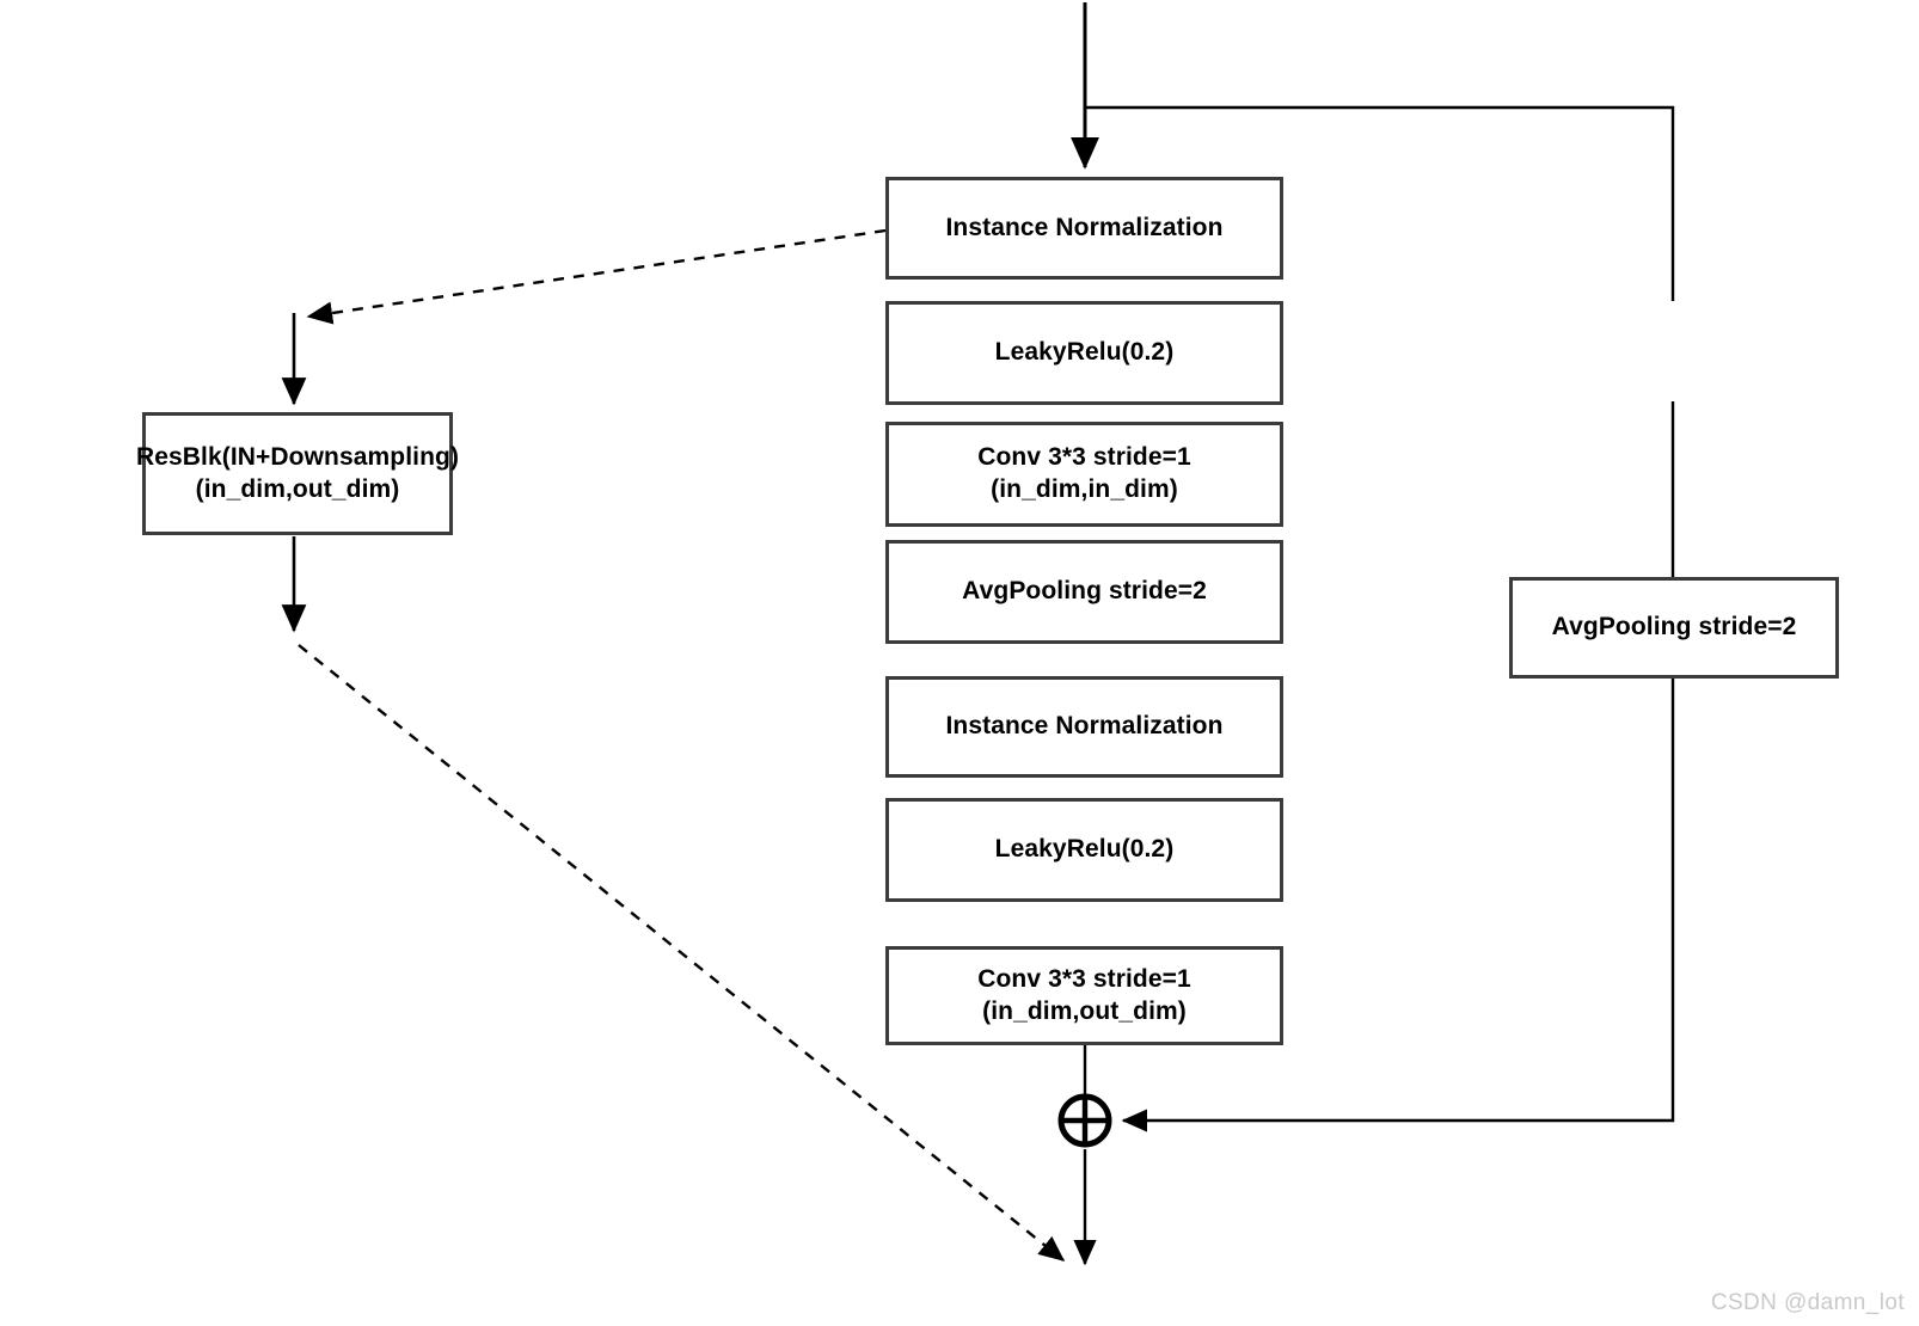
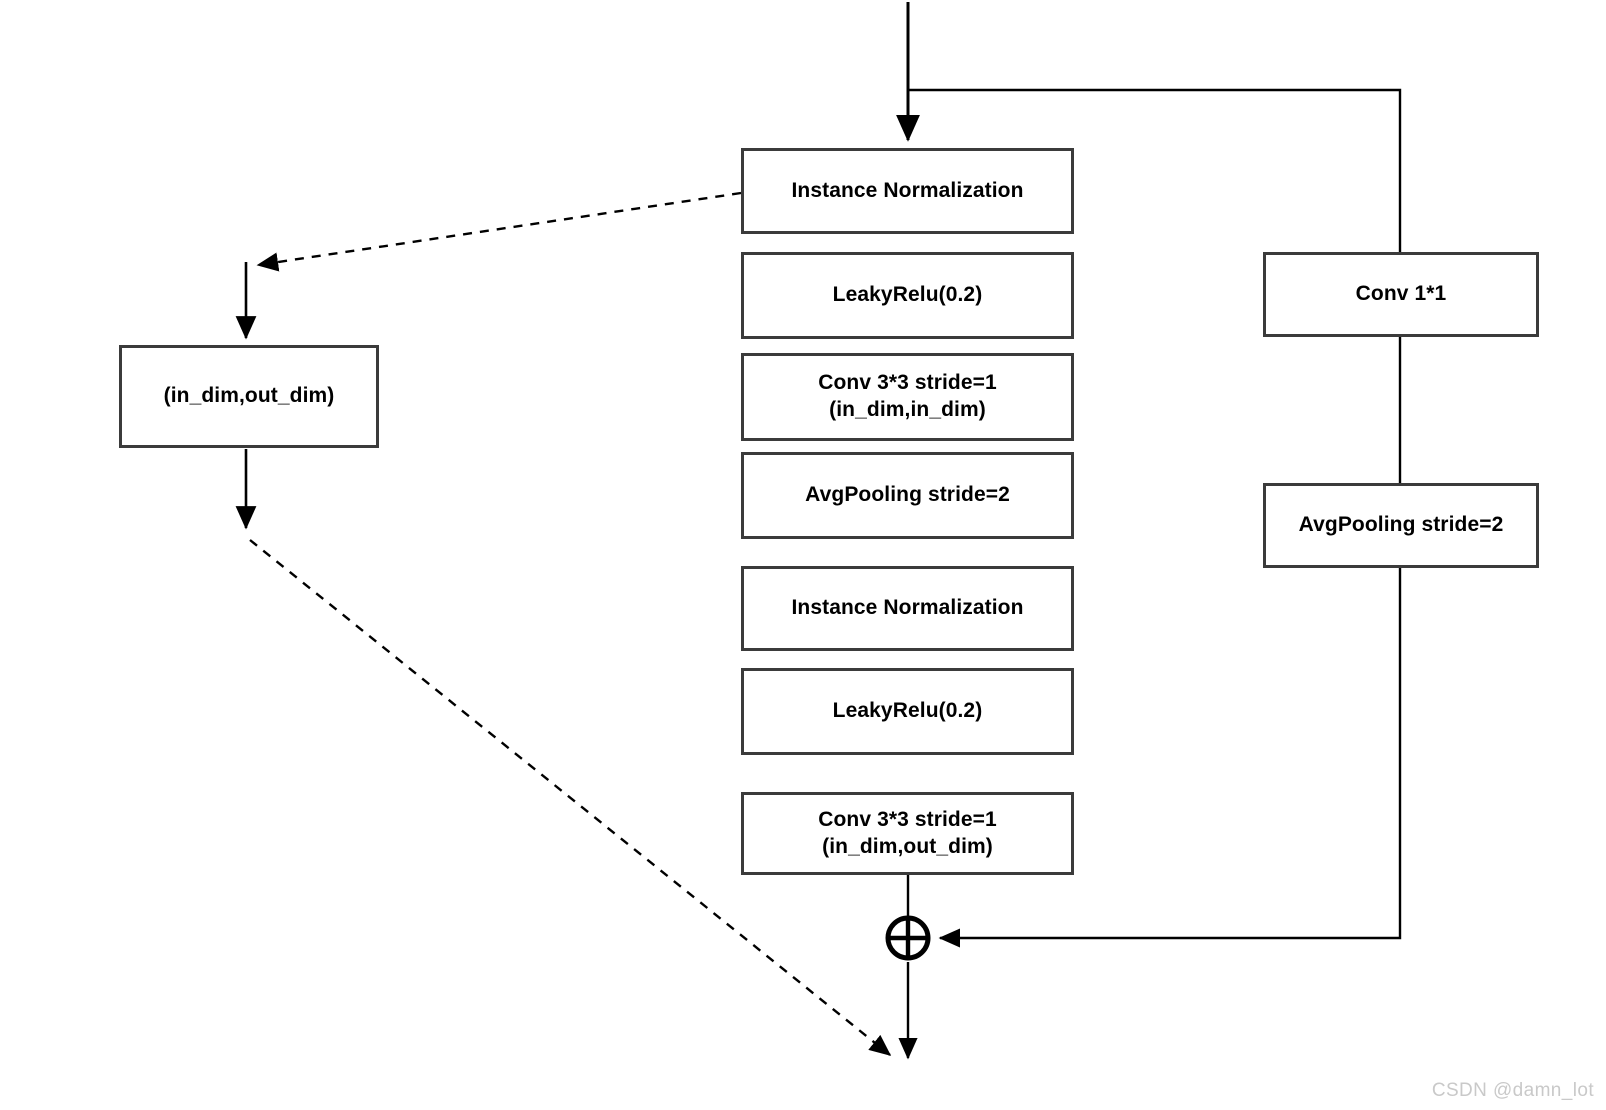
- ResBlk(IN+Downsampling)
  (in_dim,out_dim)
  Instance Normalization
  LeakyRelu(0.2)
  Conv 3*3 stride=1
  (in_dim,in_dim)
  AvgPooling stride=2
  Instance Normalization
  LeakyRelu(0.2)
  Conv 3*3 stride=1
  (in_dim,out_dim)
+ Conv 1*1
  AvgPooling stride=2
  CSDN @damn_lot
